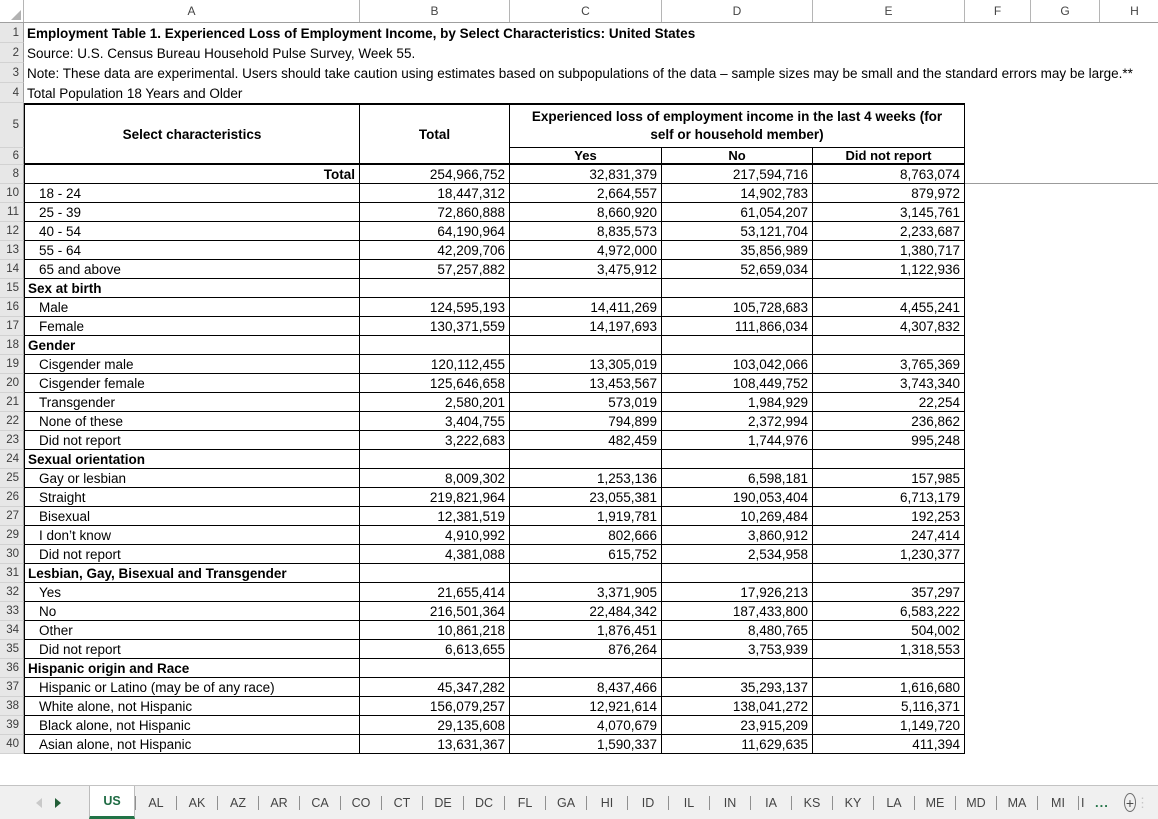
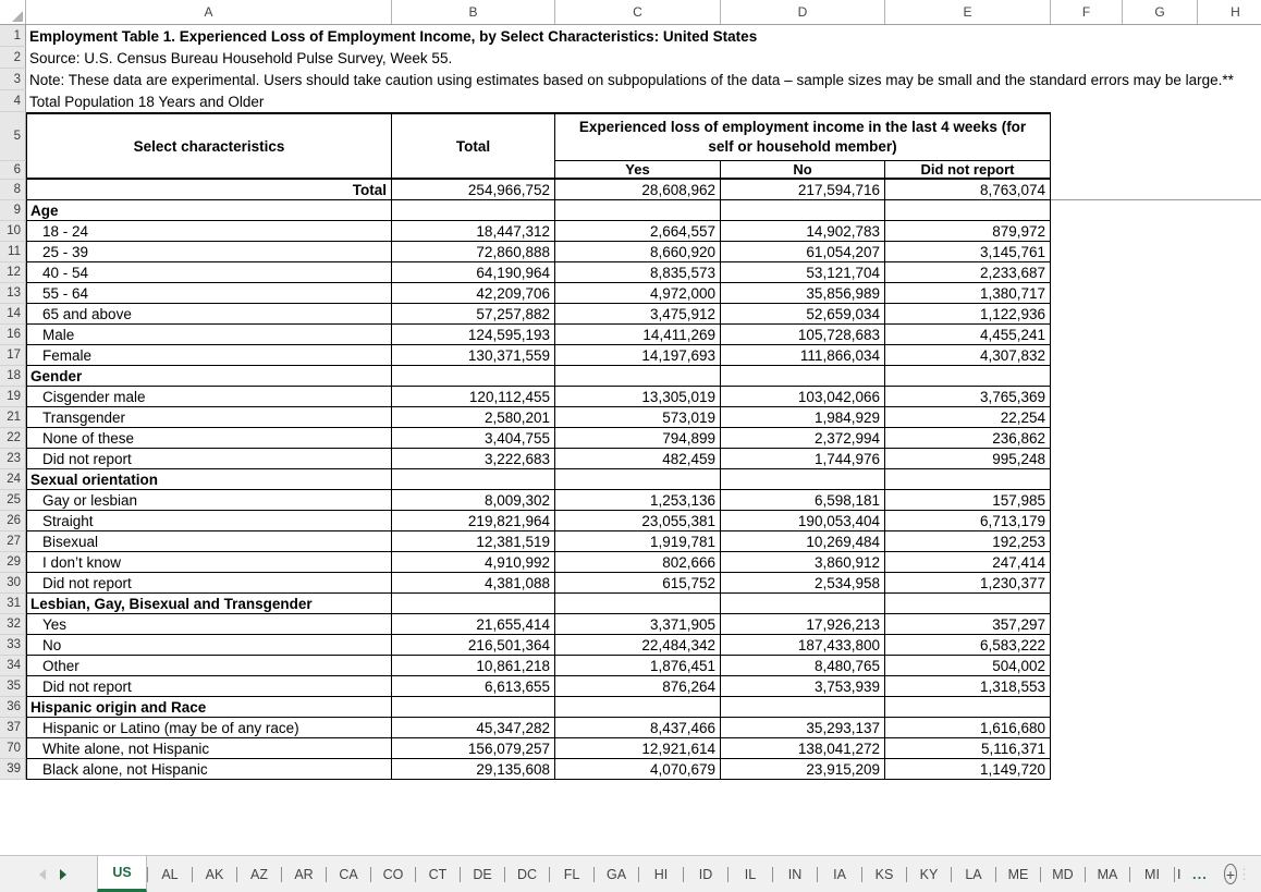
  A
  B
  C
  D
  E
  F
  G
  H
  1
  Employment Table 1. Experienced Loss of Employment Income, by Select Characteristics: United States
  2
  Source: U.S. Census Bureau Household Pulse Survey, Week 55.
  3
  Note: These data are experimental. Users should take caution using estimates based on subpopulations of the data – sample sizes may be small and the standard errors may be large.**
  4
  Total Population 18 Years and Older
  5
  6
  Select characteristics
  Total
  Experienced loss of employment income in the last 4 weeks (for self or household member)
  Yes
  No
  Did not report
  8
  Total
  254,966,752
- 32,831,379
+ 28,608,962
  217,594,716
  8,763,074
+ 9
+ Age
  10
  18 - 24
  18,447,312
  2,664,557
  14,902,783
  879,972
  11
  25 - 39
  72,860,888
  8,660,920
  61,054,207
  3,145,761
  12
  40 - 54
  64,190,964
  8,835,573
  53,121,704
  2,233,687
  13
  55 - 64
  42,209,706
  4,972,000
  35,856,989
  1,380,717
  14
  65 and above
  57,257,882
  3,475,912
  52,659,034
  1,122,936
- 15
- Sex at birth
  16
  Male
  124,595,193
  14,411,269
  105,728,683
  4,455,241
  17
  Female
  130,371,559
  14,197,693
  111,866,034
  4,307,832
  18
  Gender
  19
  Cisgender male
  120,112,455
  13,305,019
  103,042,066
  3,765,369
- 20
- Cisgender female
- 125,646,658
- 13,453,567
- 108,449,752
- 3,743,340
  21
  Transgender
  2,580,201
  573,019
  1,984,929
  22,254
  22
  None of these
  3,404,755
  794,899
  2,372,994
  236,862
  23
  Did not report
  3,222,683
  482,459
  1,744,976
  995,248
  24
  Sexual orientation
  25
  Gay or lesbian
  8,009,302
  1,253,136
  6,598,181
  157,985
  26
  Straight
  219,821,964
  23,055,381
  190,053,404
  6,713,179
  27
  Bisexual
  12,381,519
  1,919,781
  10,269,484
  192,253
  29
  I don’t know
  4,910,992
  802,666
  3,860,912
  247,414
  30
  Did not report
  4,381,088
  615,752
  2,534,958
  1,230,377
  31
  Lesbian, Gay, Bisexual and Transgender
  32
  Yes
  21,655,414
  3,371,905
  17,926,213
  357,297
  33
  No
  216,501,364
  22,484,342
  187,433,800
  6,583,222
  34
  Other
  10,861,218
  1,876,451
  8,480,765
  504,002
  35
  Did not report
  6,613,655
  876,264
  3,753,939
  1,318,553
  36
  Hispanic origin and Race
  37
  Hispanic or Latino (may be of any race)
  45,347,282
  8,437,466
  35,293,137
  1,616,680
- 38
+ 70
  White alone, not Hispanic
  156,079,257
  12,921,614
  138,041,272
  5,116,371
  39
  Black alone, not Hispanic
  29,135,608
  4,070,679
  23,915,209
  1,149,720
- 40
- Asian alone, not Hispanic
- 13,631,367
- 1,590,337
- 11,629,635
- 411,394
  US
  AL
  AK
  AZ
  AR
  CA
  CO
  CT
  DE
  DC
  FL
  GA
  HI
  ID
  IL
  IN
  IA
  KS
  KY
  LA
  ME
  MD
  MA
  MI
  I
  ...
  +
  ⋮
